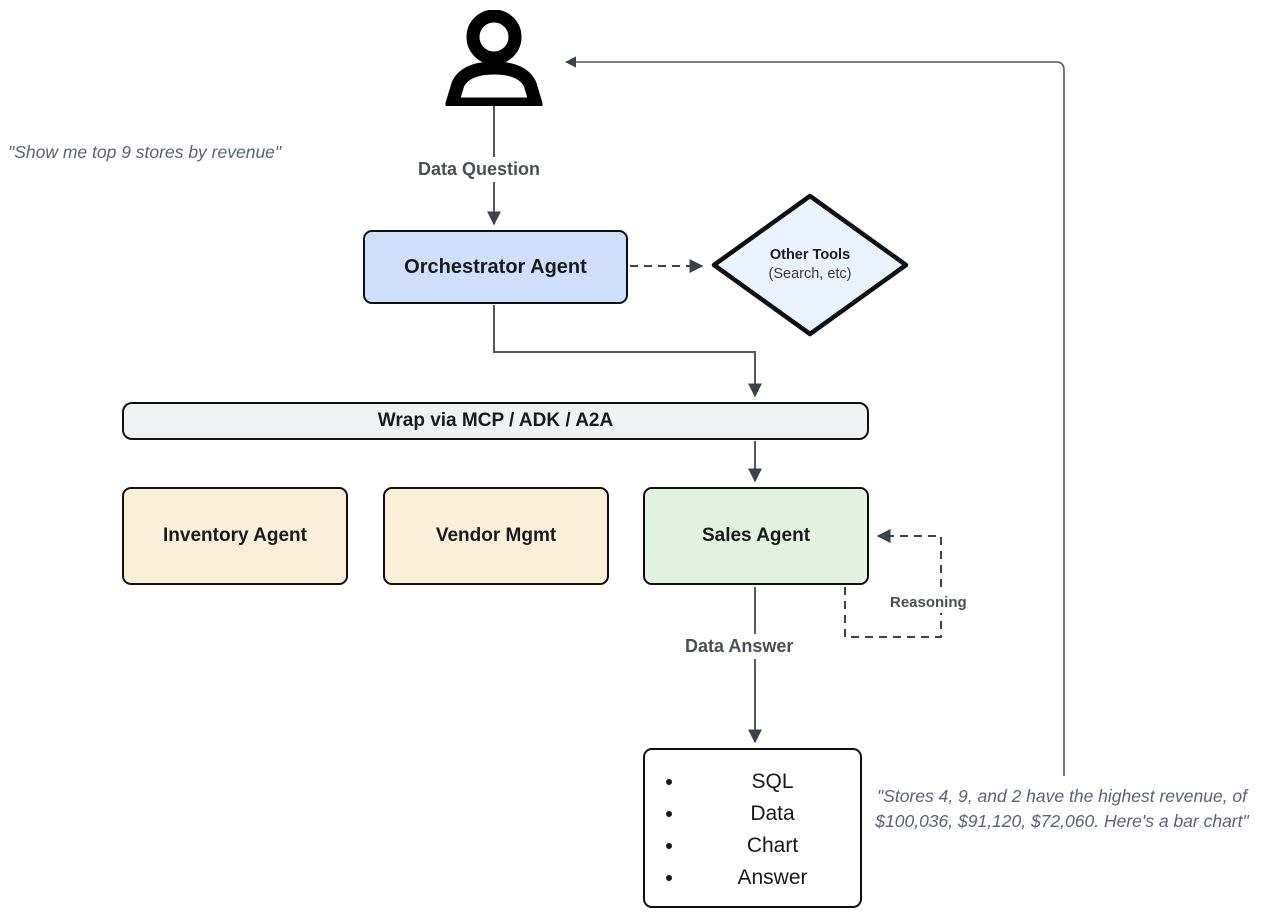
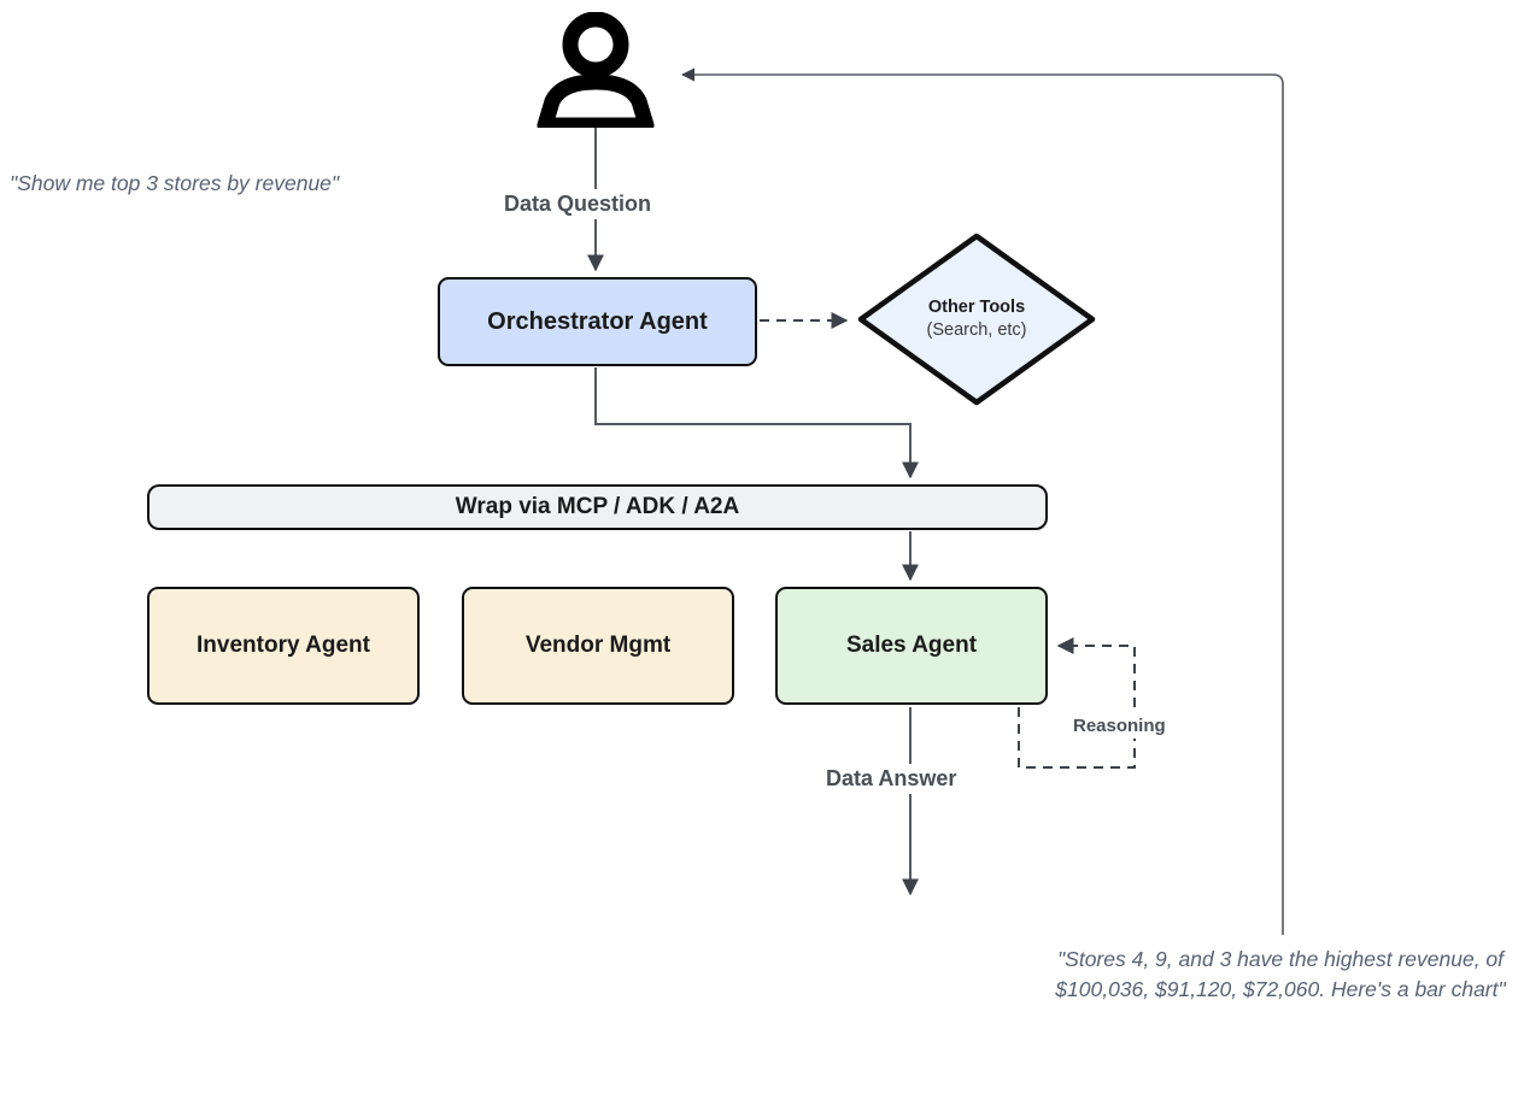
  Orchestrator Agent
  Other Tools
  (Search, etc)
  Wrap via MCP / ADK / A2A
  Inventory Agent
  Vendor Mgmt
  Sales Agent
- SQL
- Data
- Chart
- Answer
  Data Question
  Data Answer
  Reasoning
- "Show me top 9 stores by revenue"
+ "Show me top 3 stores by revenue"
- "Stores 4, 9, and 2 have the highest revenue, of $100,036, $91,120, $72,060. Here's a bar chart"
+ "Stores 4, 9, and 3 have the highest revenue, of $100,036, $91,120, $72,060. Here's a bar chart"
